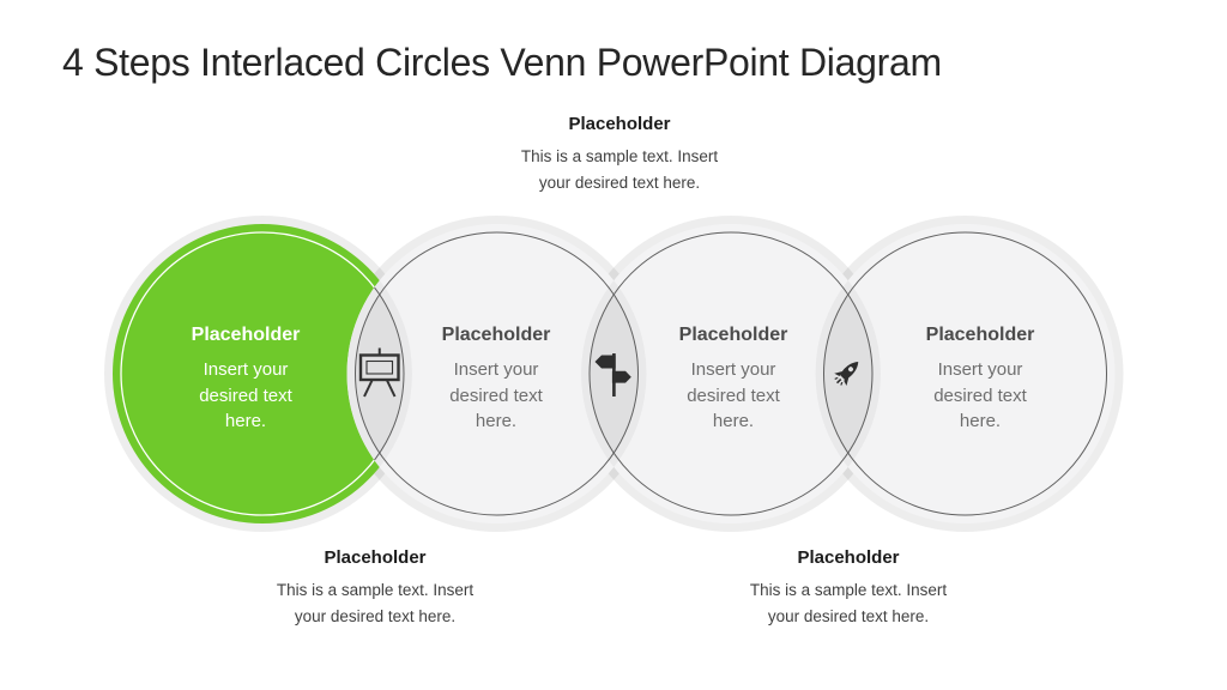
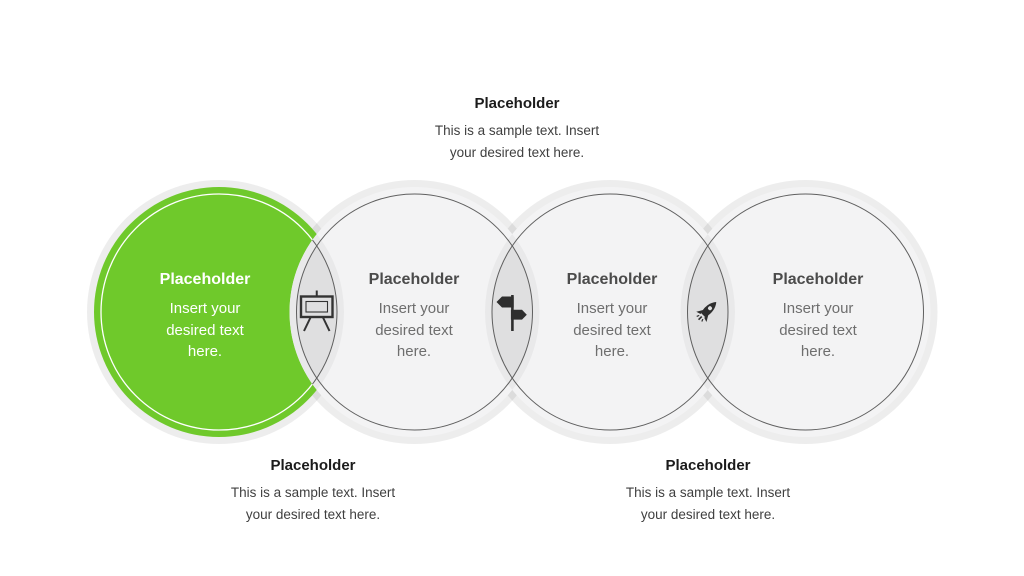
- 4 Steps Interlaced Circles Venn PowerPoint Diagram
  Placeholder
  This is a sample text. Insert
  your desired text here.
  Placeholder
  This is a sample text. Insert
  your desired text here.
  Placeholder
  This is a sample text. Insert
  your desired text here.
  Placeholder
  Insert your
  desired text
  here.
  Placeholder
  Insert your
  desired text
  here.
  Placeholder
  Insert your
  desired text
  here.
  Placeholder
  Insert your
  desired text
  here.
